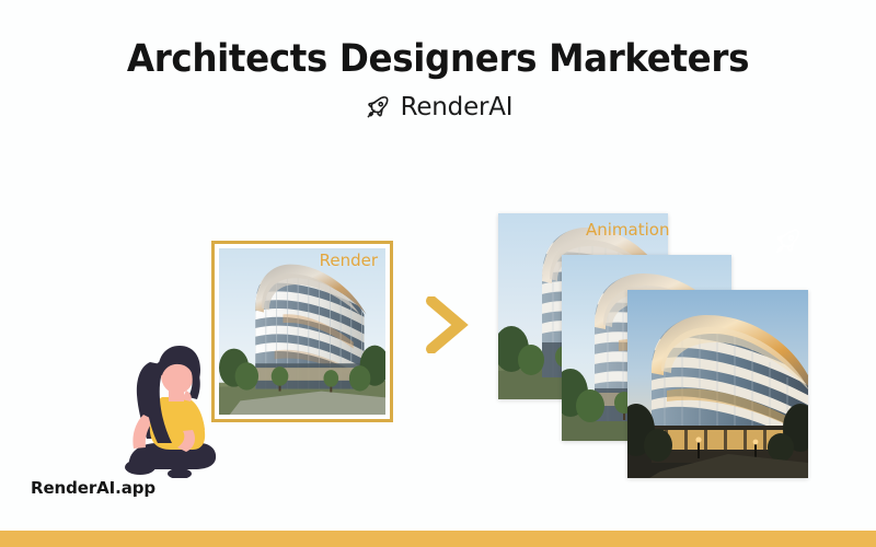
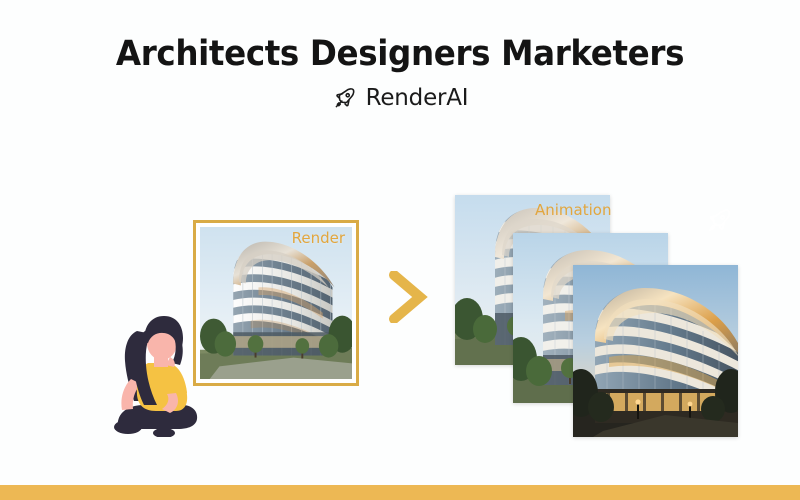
  Architects Designers Marketers
  RenderAI
  Render
  Animation
- RenderAI.app
